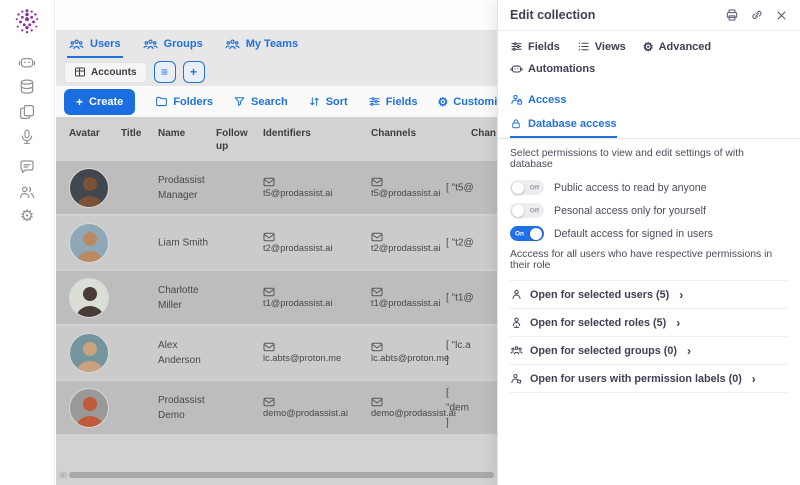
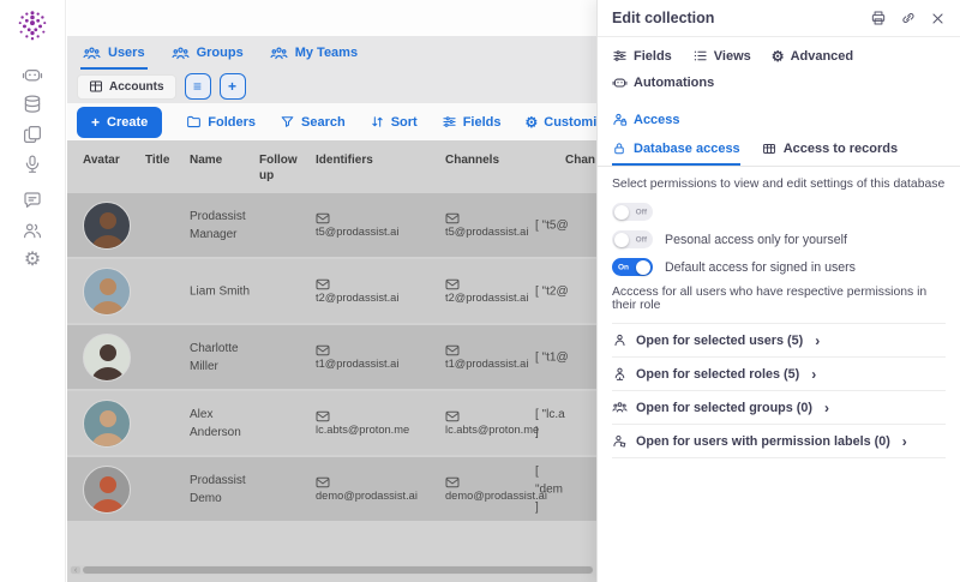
  ⚙
  Users
  Groups
  My Teams
  Accounts
  ≡
  +
  +
  Create
  Folders
  Search
  Sort
  Fields
  ⚙
  Customi
  Avatar
  Title
  Name
  Follow up
  Identifiers
  Channels
  Chan
  Prodassist Manager
  t5@prodassist.ai
  t5@prodassist.ai
  [ "t5@
  Liam Smith
  t2@prodassist.ai
  t2@prodassist.ai
  [ "t2@
  Charlotte Miller
  t1@prodassist.ai
  t1@prodassist.ai
  [ "t1@
  Alex Anderson
  lc.abts@proton.me
  lc.abts@proton.me
  [ "lc.a
  ]
  Prodassist Demo
  demo@prodassist.ai
  demo@prodassist.ai
  [
  "dem
  ]
  Edit collection
  Fields
  Views
  ⚙
  Advanced
  Automations
  Access
  Database access
+ Access to records
- Select permissions to view and edit settings of with database
+ Select permissions to view and edit settings of this database
- Public access to read by anyone
  Pesonal access only for yourself
  Default access for signed in users
  Acccess for all users who have respective permissions in their role
  Open for selected users (5)
  ›
  Open for selected roles (5)
  ›
  Open for selected groups (0)
  ›
  Open for users with permission labels (0)
  ›
